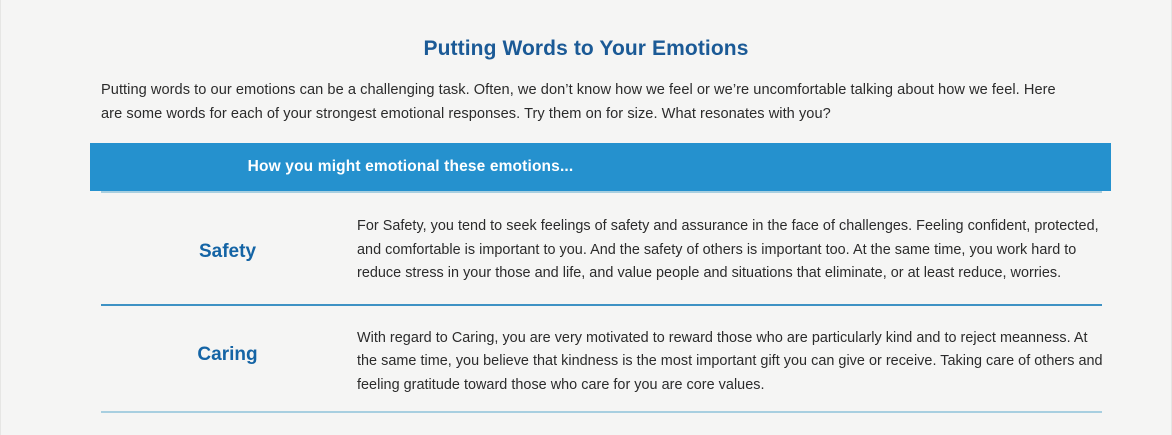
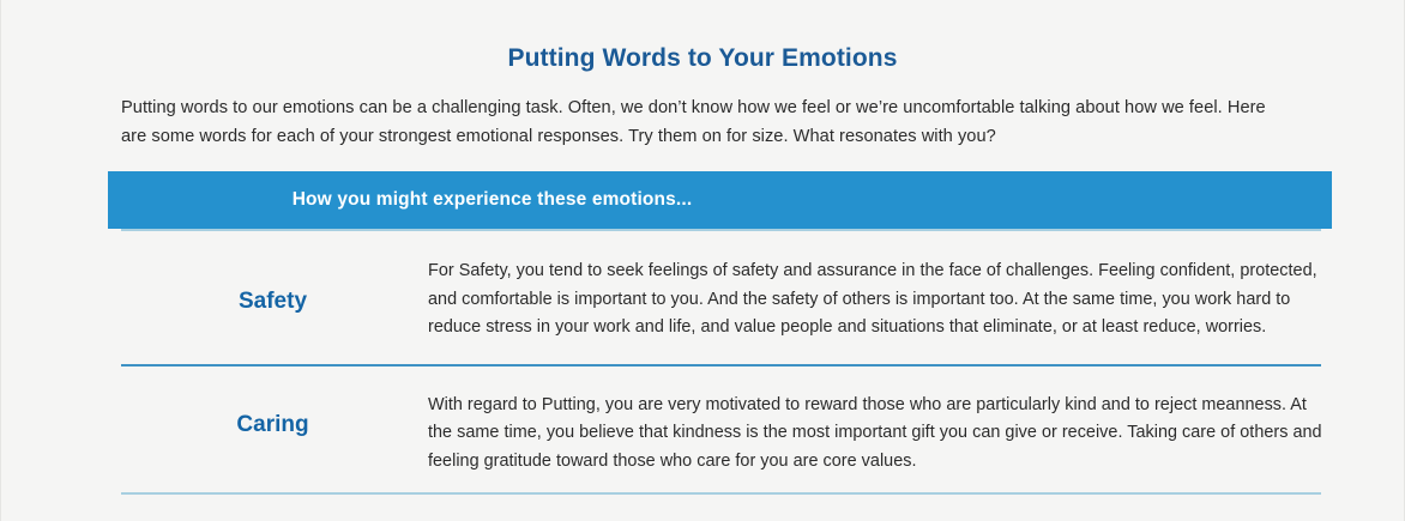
  Putting Words to Your Emotions
  Putting words to our emotions can be a challenging task. Often, we don’t know how we feel or we’re uncomfortable talking about how we feel. Here are some words for each of your strongest emotional responses. Try them on for size. What resonates with you?
- How you might emotional these emotions...
+ How you might experience these emotions...
  Safety
- For Safety, you tend to seek feelings of safety and assurance in the face of challenges. Feeling confident, protected, and comfortable is important to you. And the safety of others is important too. At the same time, you work hard to reduce stress in your those and life, and value people and situations that eliminate, or at least reduce, worries.
+ For Safety, you tend to seek feelings of safety and assurance in the face of challenges. Feeling confident, protected, and comfortable is important to you. And the safety of others is important too. At the same time, you work hard to reduce stress in your work and life, and value people and situations that eliminate, or at least reduce, worries.
  Caring
- With regard to Caring, you are very motivated to reward those who are particularly kind and to reject meanness. At the same time, you believe that kindness is the most important gift you can give or receive. Taking care of others and feeling gratitude toward those who care for you are core values.
+ With regard to Putting, you are very motivated to reward those who are particularly kind and to reject meanness. At the same time, you believe that kindness is the most important gift you can give or receive. Taking care of others and feeling gratitude toward those who care for you are core values.
